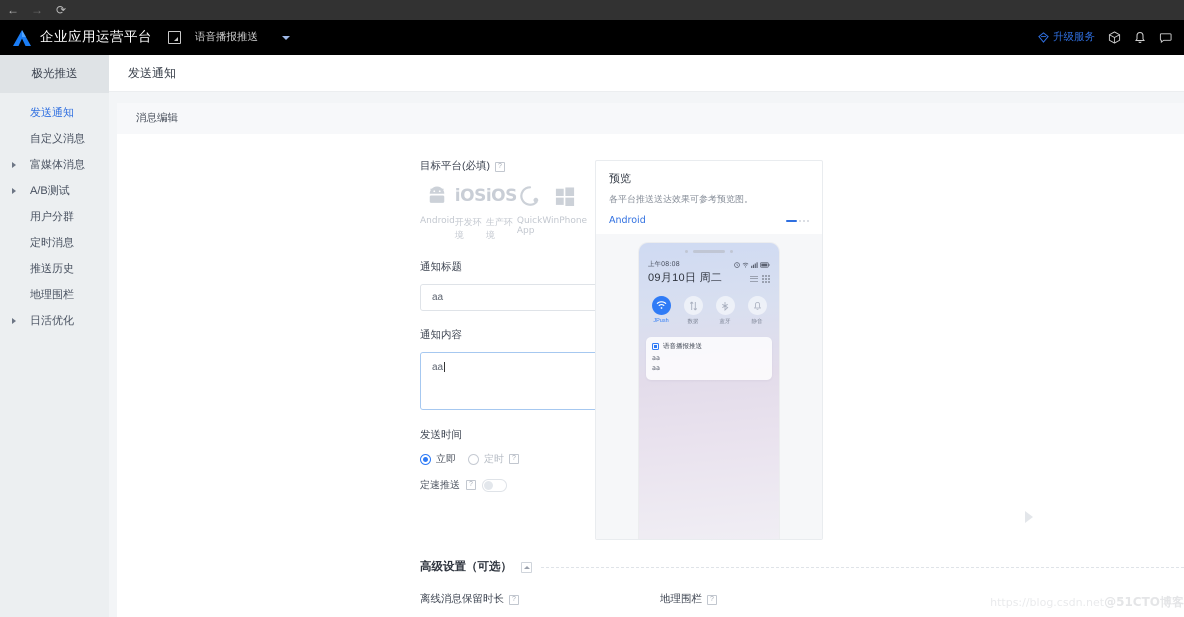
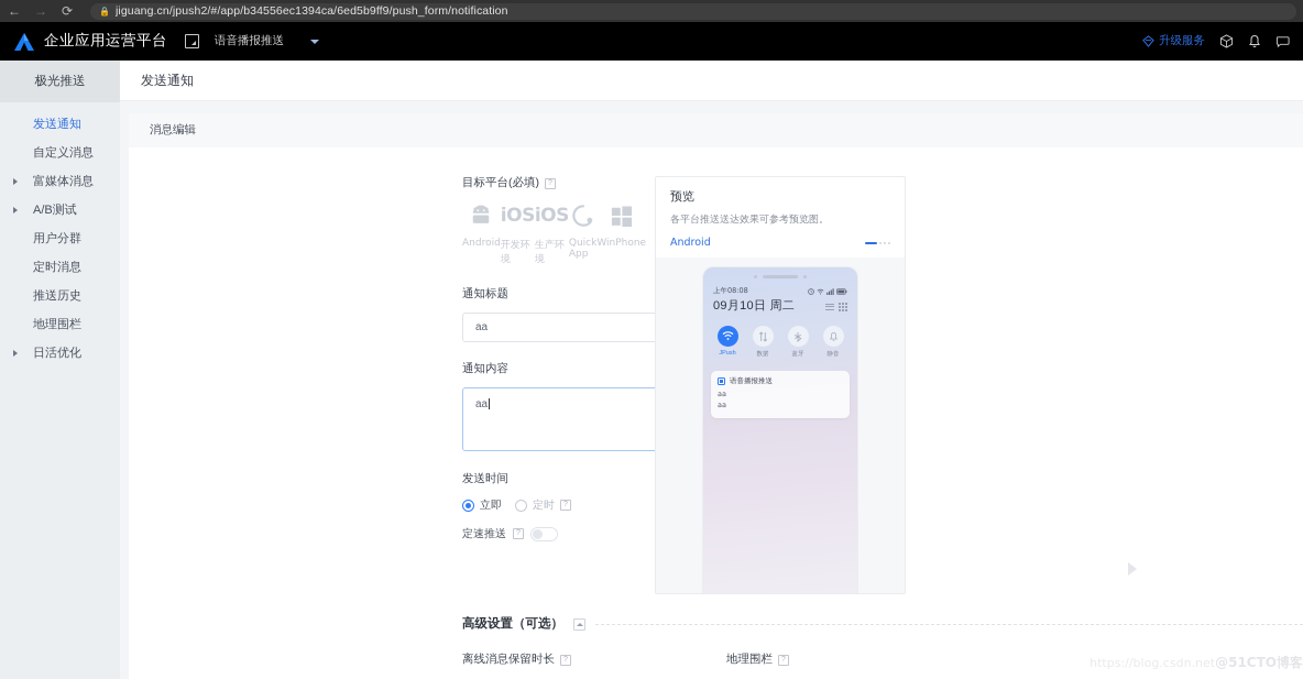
  ←
  →
  ⟳
+ 🔒
+ jiguang.cn/jpush2/#/app/b34556ec1394ca/6ed5b9ff9/push_form/notification
  企业应用运营平台
  语音播报推送
  升级服务
  极光推送
  发送通知
  自定义消息
  富媒体消息
  A/B测试
  用户分群
  定时消息
  推送历史
  地理围栏
  日活优化
  发送通知
  消息编辑
  目标平台(必填)
  Android
  iOS
  开发环境
  iOS
  生产环境
  Quick App
  WinPhone
  通知标题
  aa
  通知内容
  aa
  发送时间
  立即
  定时
  定速推送
  预览
  各平台推送送达效果可参考预览图。
  Android
  上午08:08
  09月10日 周二
  aa
  aa
  高级设置（可选）
  离线消息保留时长
  地理围栏
  @51CTO博客
